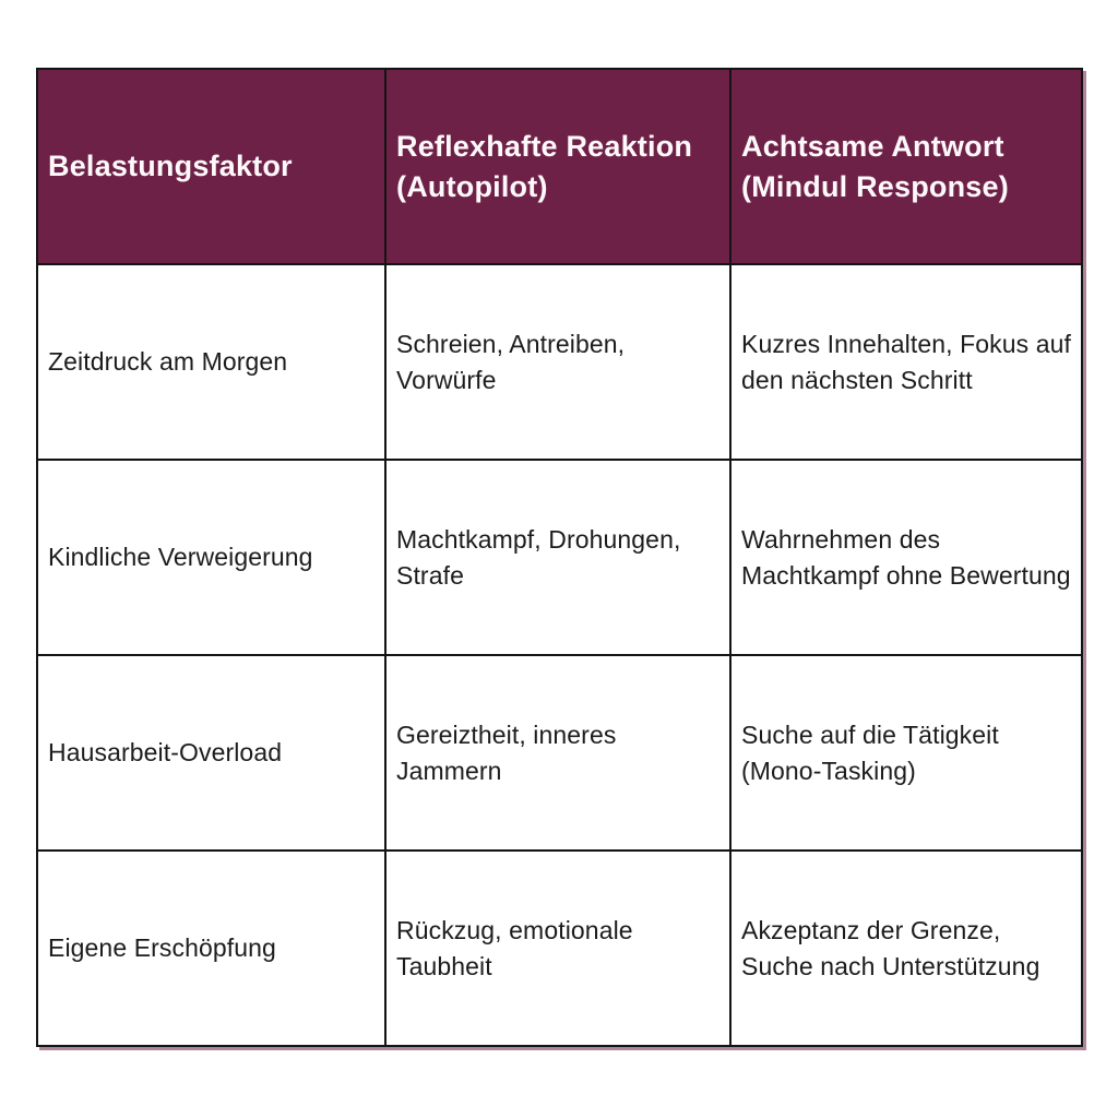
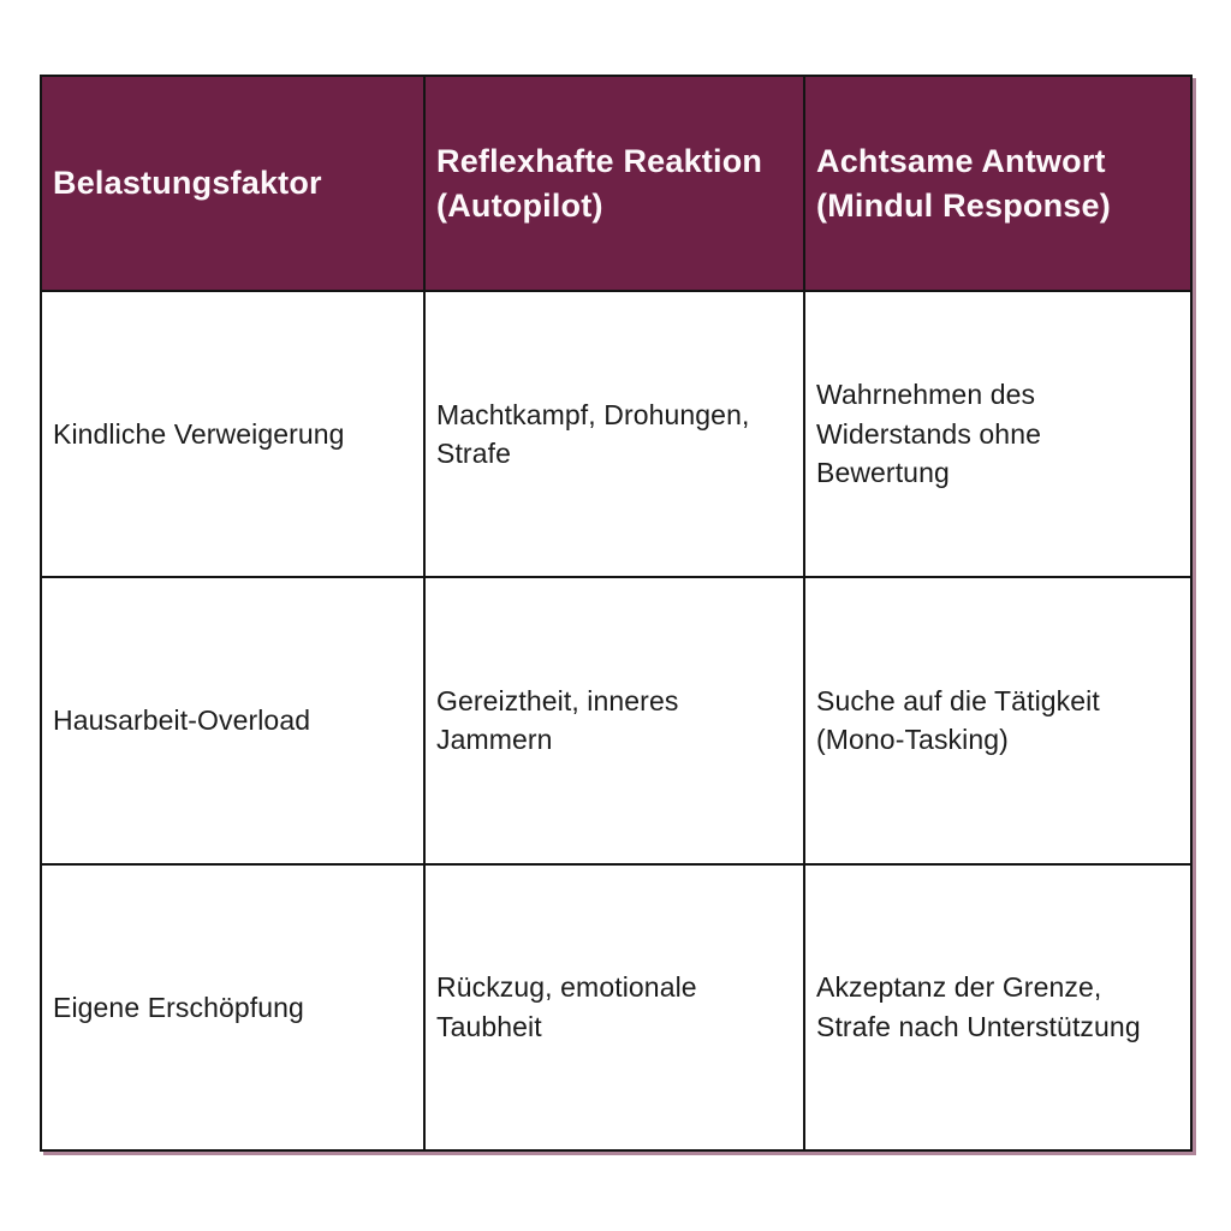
  Belastungsfaktor	Reflexhafte Reaktion (Autopilot)	Achtsame Antwort (Mindul Response)
- Zeitdruck am Morgen	Schreien, Antreiben, Vorwürfe	Kuzres Innehalten, Fokus auf den nächsten Schritt
- Kindliche Verweigerung	Machtkampf, Drohungen, Strafe	Wahrnehmen des Machtkampf ohne Bewertung
+ Kindliche Verweigerung	Machtkampf, Drohungen, Strafe	Wahrnehmen des Widerstands ohne Bewertung
  Hausarbeit-Overload	Gereiztheit, inneres Jammern	Suche auf die Tätigkeit (Mono-Tasking)
- Eigene Erschöpfung	Rückzug, emotionale Taubheit	Akzeptanz der Grenze, Suche nach Unterstützung
+ Eigene Erschöpfung	Rückzug, emotionale Taubheit	Akzeptanz der Grenze, Strafe nach Unterstützung
